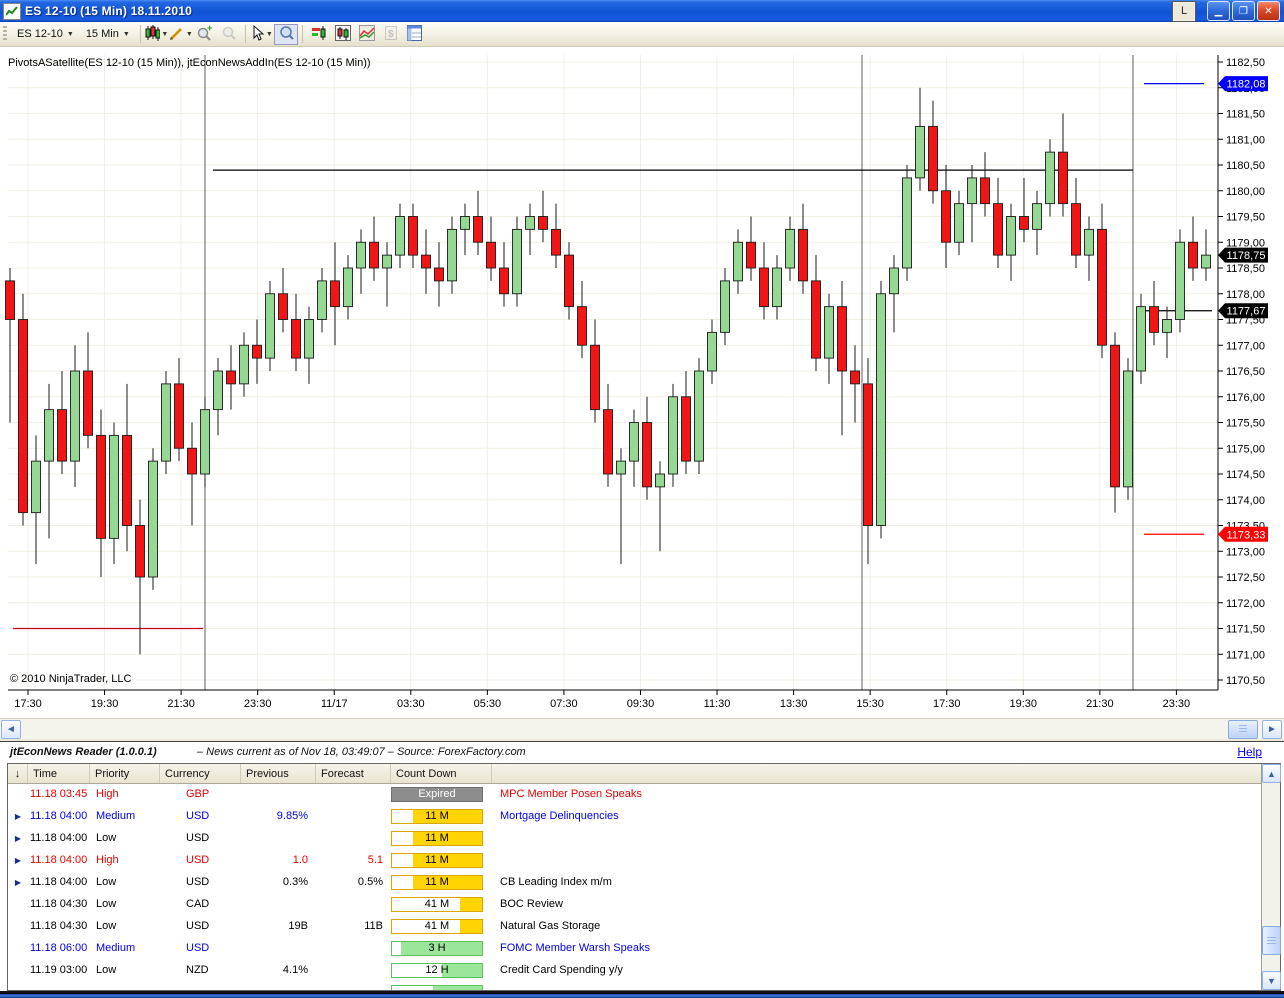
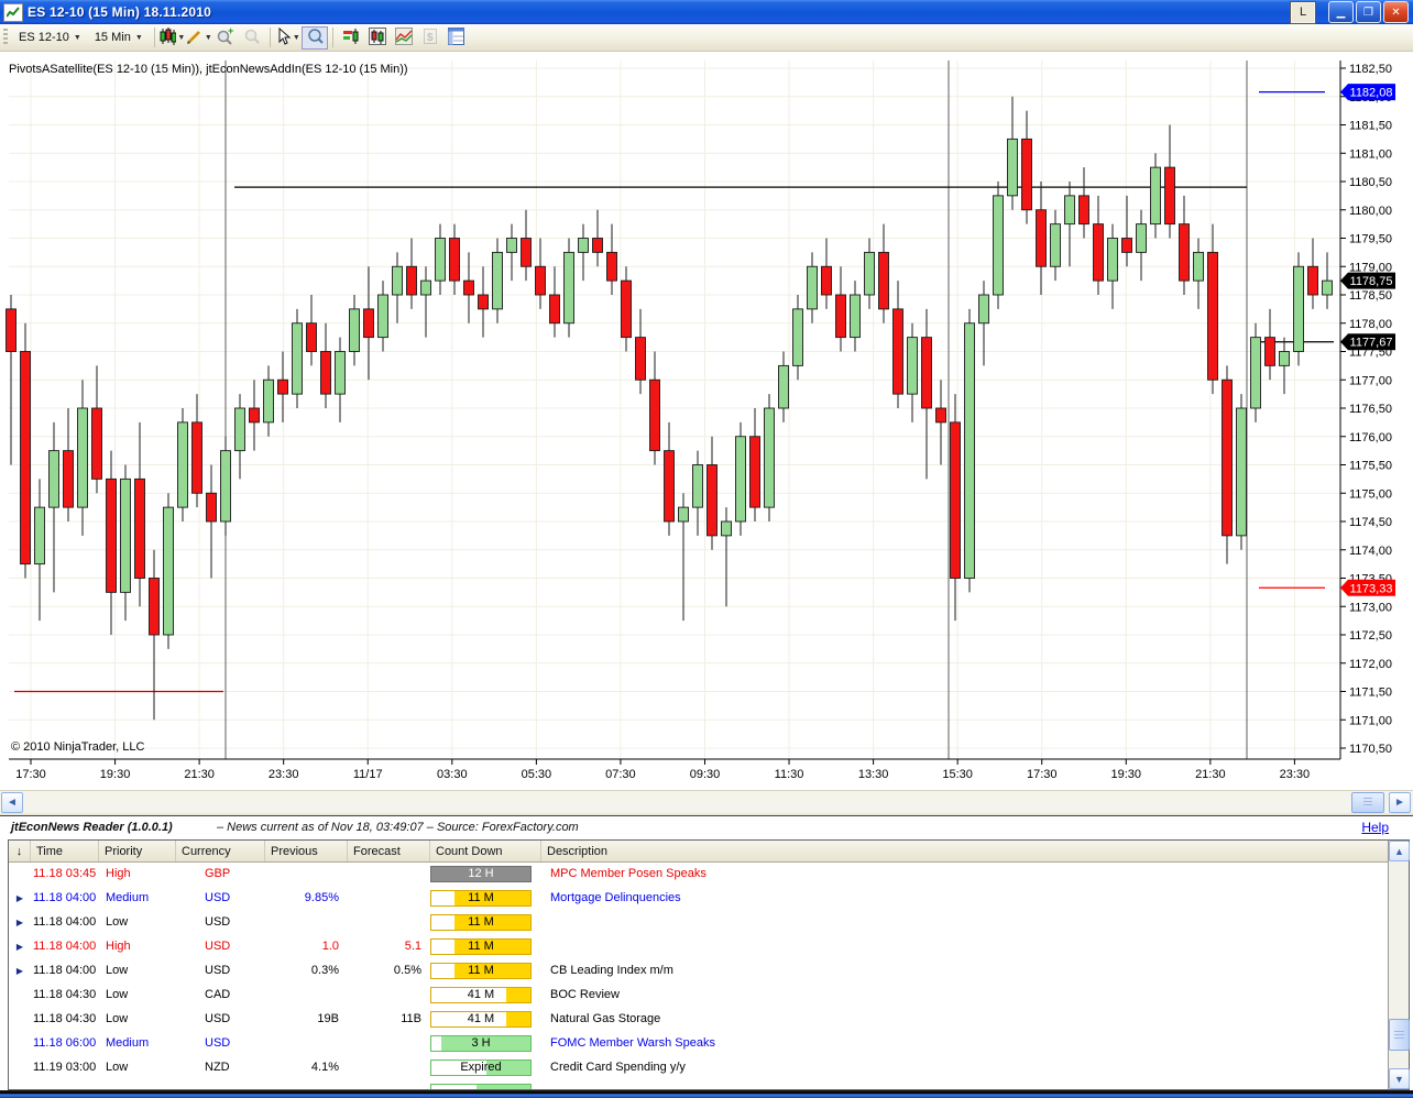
  ES 12-10 (15 Min) 18.11.2010
  L
  ▁
  ❐
  ✕
  ES 12-10
  15 Min
  +
  $
  1182,50
  1181,50
  1181,00
  1180,50
  1180,00
  1179,50
  1179,00
  1178,50
  1178,00
  1177,50
  1177,00
  1176,50
  1176,00
  1175,50
  1175,00
  1174,50
  1174,00
  1173,50
  1173,00
  1172,50
  1172,00
  1171,50
  1171,00
  1170,50
  17:30
  19:30
  21:30
  23:30
  11/17
  03:30
  05:30
  07:30
  09:30
  11:30
  13:30
  15:30
  17:30
  19:30
  21:30
  23:30
  1182,08
  1178,75
  1177,67
  1173,33
  PivotsASatellite(ES 12-10 (15 Min)), jtEconNewsAddIn(ES 12-10 (15 Min))
  © 2010 NinjaTrader, LLC
  ◄
  ►
  jtEconNews Reader (1.0.0.1)
  – News current as of Nov 18, 03:49:07 – Source: ForexFactory.com
  Help
  ↓
  Time
  Priority
  Currency
  Previous
  Forecast
  Count Down
+ Description
  11.18 03:45
  High
  GBP
- Expired
+ 12 H
  MPC Member Posen Speaks
  ▶
  11.18 04:00
  Medium
  USD
  9.85%
  11 M
  Mortgage Delinquencies
  ▶
  11.18 04:00
  Low
  USD
  11 M
  ▶
  11.18 04:00
  High
  USD
  1.0
  5.1
  11 M
  ▶
  11.18 04:00
  Low
  USD
  0.3%
  0.5%
  11 M
  CB Leading Index m/m
  11.18 04:30
  Low
  CAD
  41 M
  BOC Review
  11.18 04:30
  Low
  USD
  19B
  11B
  41 M
  Natural Gas Storage
  11.18 06:00
  Medium
  USD
  3 H
  FOMC Member Warsh Speaks
  11.19 03:00
  Low
  NZD
  4.1%
- 12 H
+ Expired
  Credit Card Spending y/y
  ▲
  ▼
